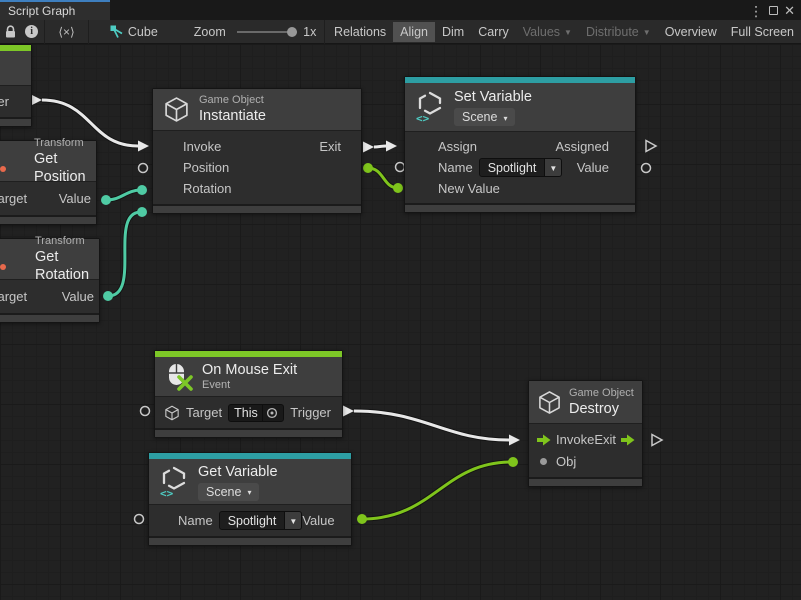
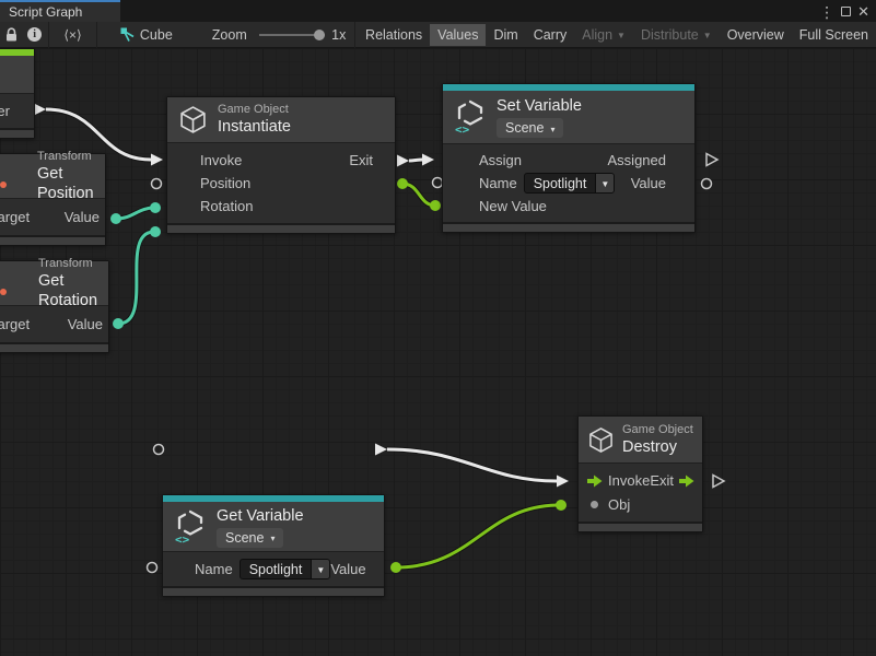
  Script Graph
  ⋮
  ✕
  i
  ⟨×⟩
  Cube
  Zoom
  1x
  Relations
- Align
+ Values
  Dim
  Carry
- Values
+ Align
  ▼
  Distribute
  ▼
  Overview
  Full Screen
  Transform
  Get Position
  arget
  Value
  Transform
  Get Rotation
  arget
  Value
  Game Object
  Instantiate
  Invoke
  Exit
  Position
  Rotation
  <>
  Set Variable
  Scene
  ▾
  Assign
  Assigned
  Name
  Spotlight
  ▼
  Value
  New Value
- On Mouse Exit
- Event
- Target
- This
- Trigger
  <>
  Get Variable
  Scene
  ▾
  Name
  Spotlight
  ▼
  Value
  Game Object
  Destroy
  Invoke
  Exit
  Obj
